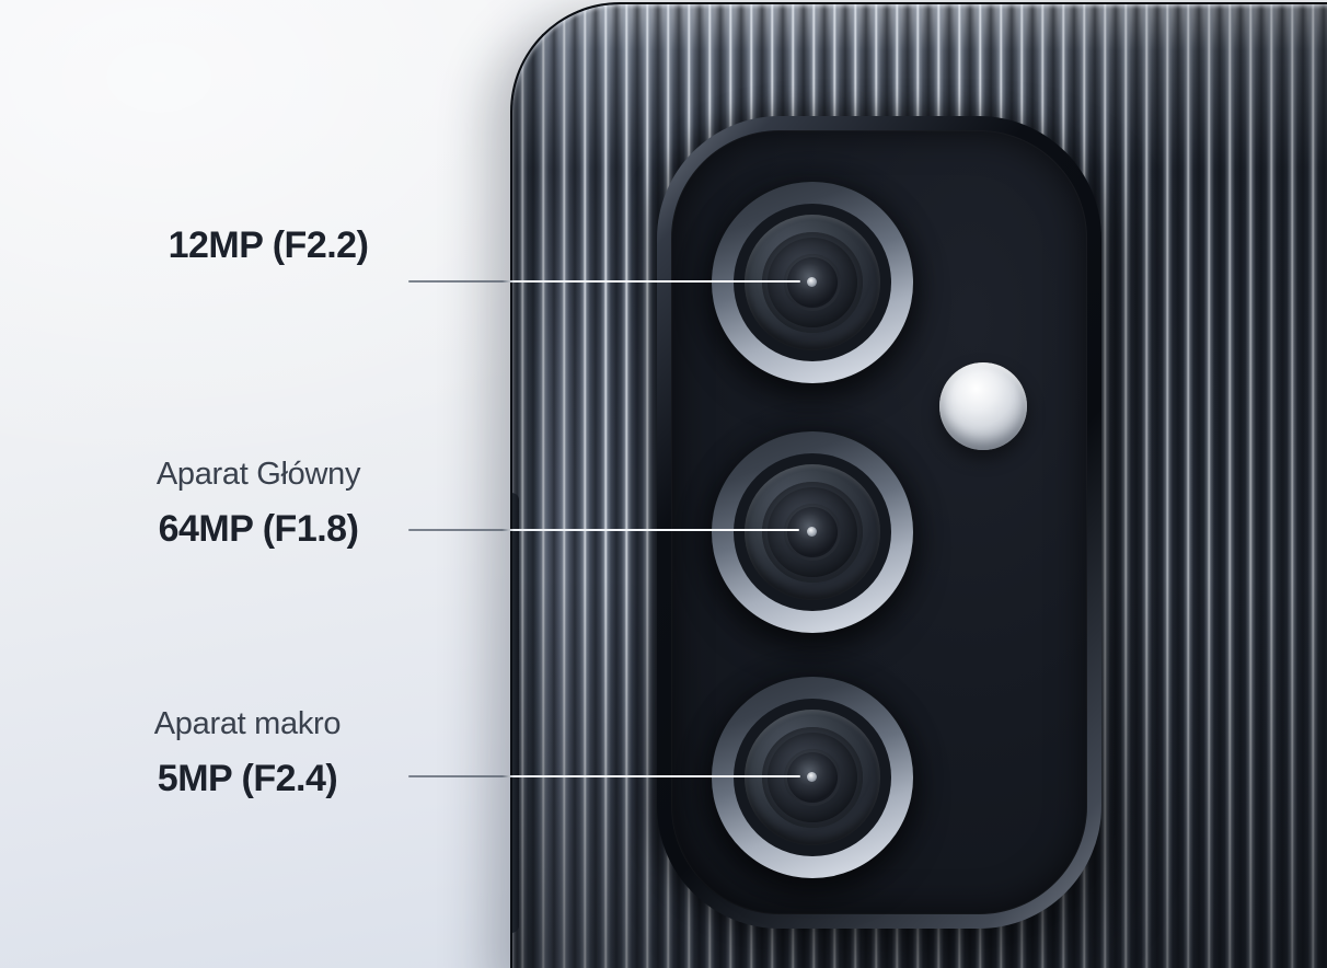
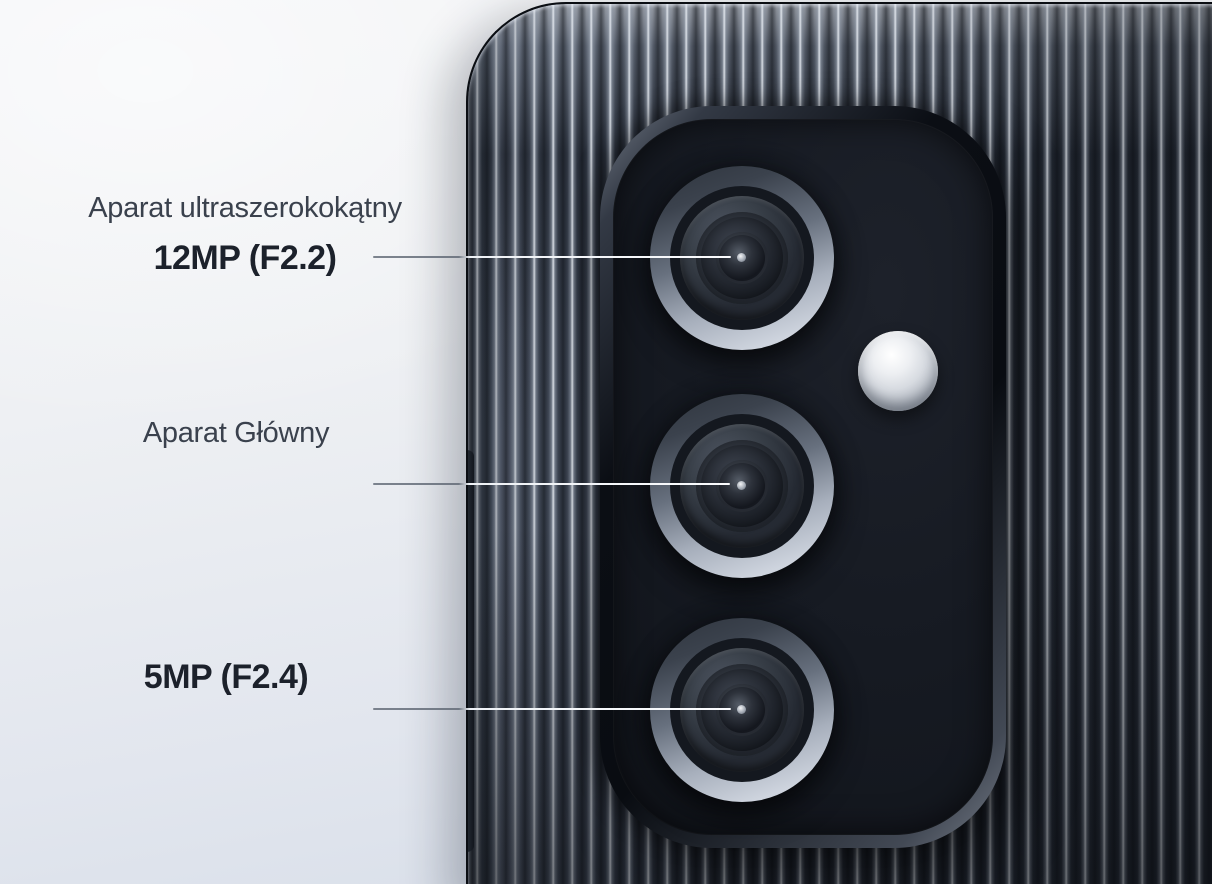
+ Aparat ultraszerokokątny
  12MP (F2.2)
  Aparat Główny
- 64MP (F1.8)
- Aparat makro
  5MP (F2.4)
